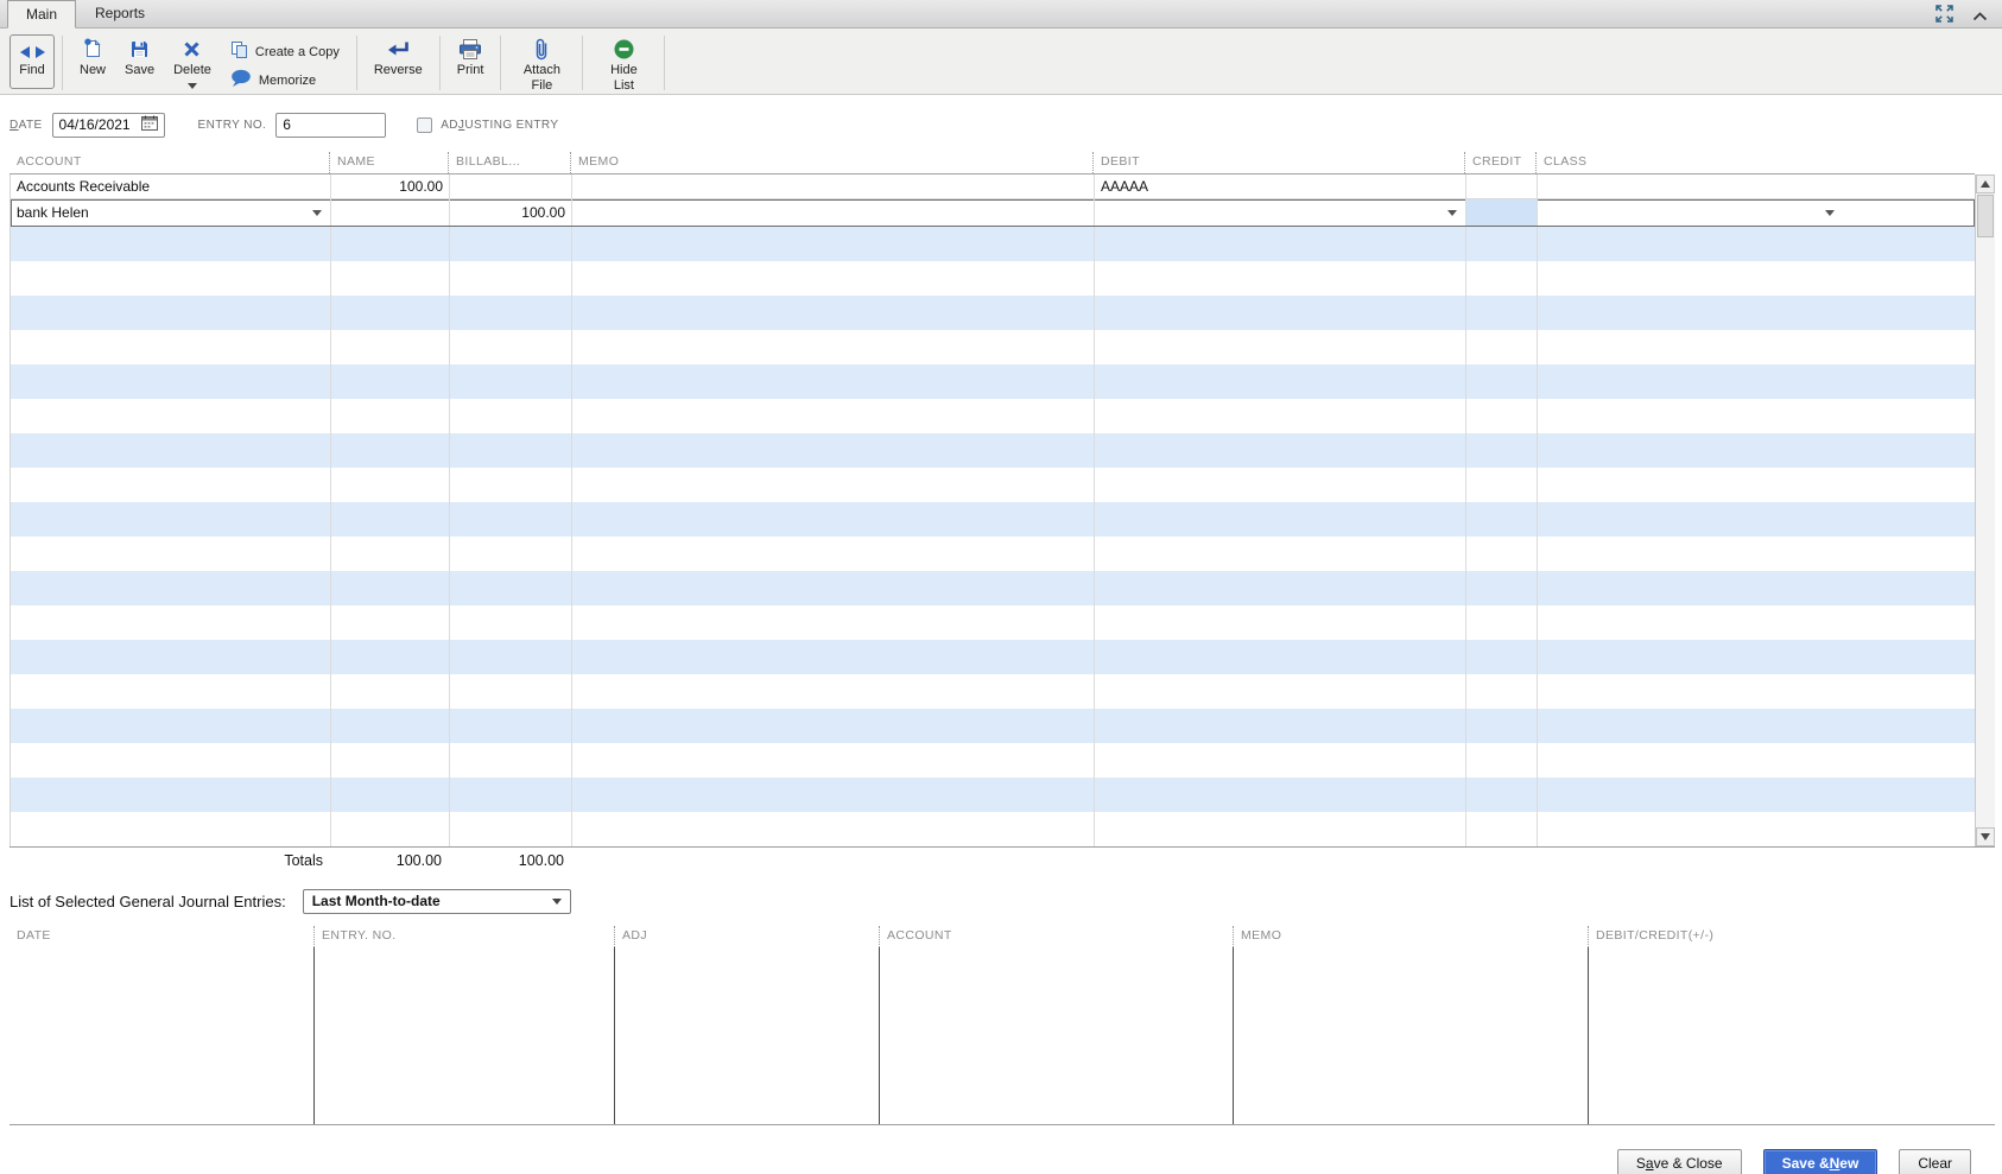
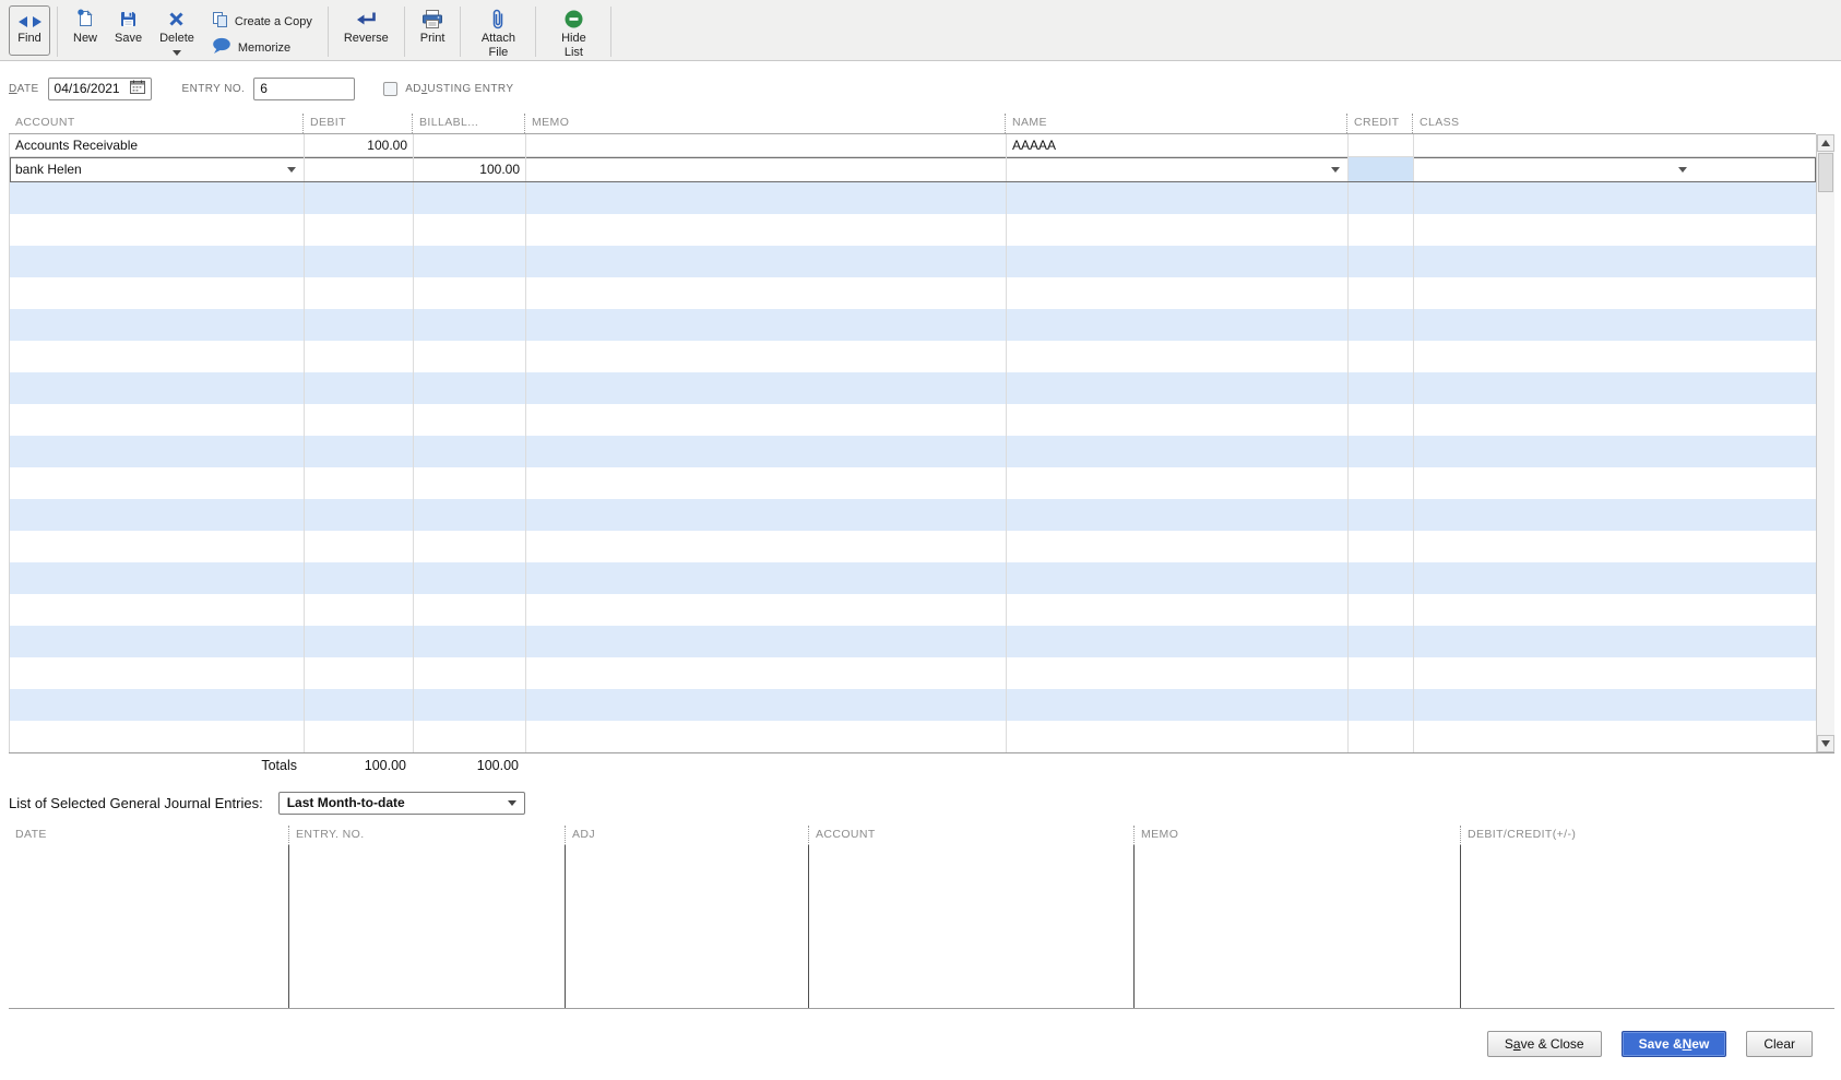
- Main
- Reports
  Find
  New
  Save
  Delete
  Create a Copy
  Memorize
  Reverse
  Print
  Attach File
  Hide List
  DATE
  04/16/2021
  ENTRY NO.
  6
  ADJUSTING ENTRY
  ACCOUNT
- NAME
+ DEBIT
  BILLABL...
  MEMO
- DEBIT
+ NAME
  CREDIT
  CLASS
  Accounts Receivable
  100.00
  AAAAA
  bank Helen
  100.00
  Totals
  100.00
  100.00
  List of Selected General Journal Entries:
  Last Month-to-date
  DATE
  ENTRY. NO.
  ADJ
  ACCOUNT
  MEMO
  DEBIT/CREDIT(+/-)
  S
  a
  ve & Close
  Save &
  N
  ew
  Clear
